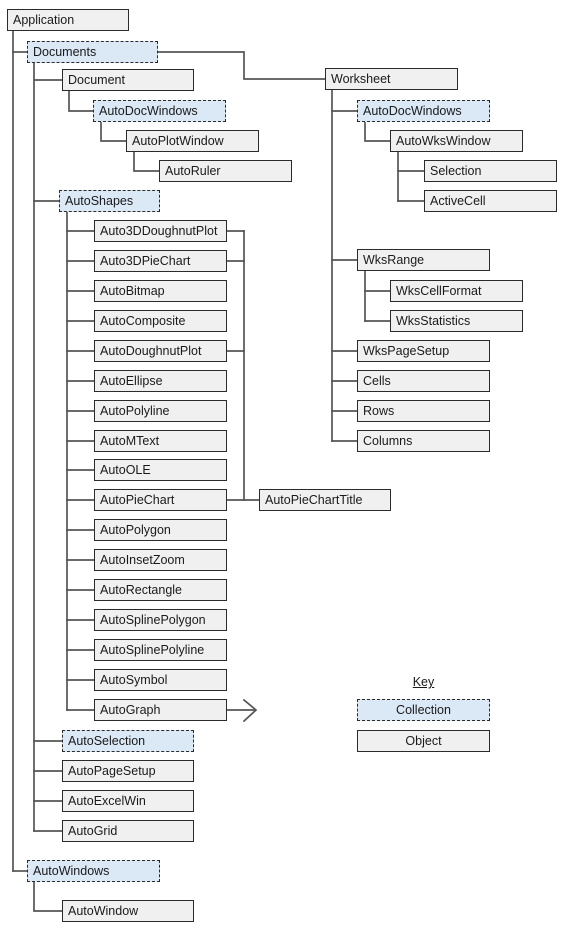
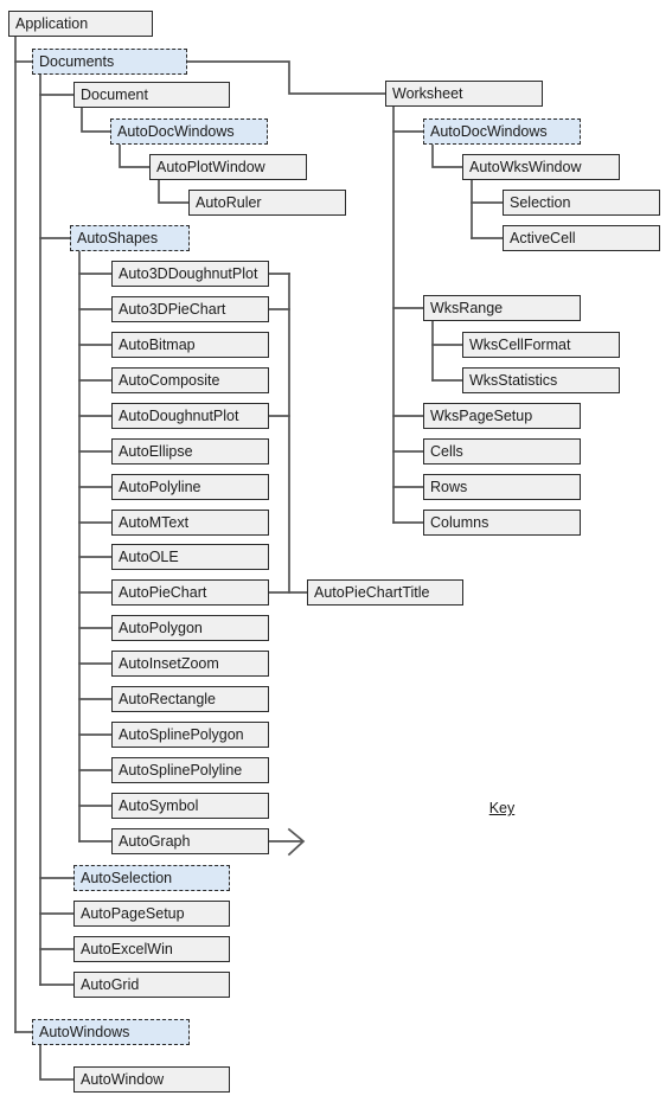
  Application
  Documents
  Document
  AutoDocWindows
  AutoPlotWindow
  AutoRuler
  AutoShapes
  Auto3DDoughnutPlot
  Auto3DPieChart
  AutoBitmap
  AutoComposite
  AutoDoughnutPlot
  AutoEllipse
  AutoPolyline
  AutoMText
  AutoOLE
  AutoPieChart
  AutoPieChartTitle
  AutoPolygon
  AutoInsetZoom
  AutoRectangle
  AutoSplinePolygon
  AutoSplinePolyline
  AutoSymbol
  AutoGraph
  AutoSelection
  AutoPageSetup
  AutoExcelWin
  AutoGrid
  AutoWindows
  AutoWindow
  Worksheet
  AutoDocWindows
  AutoWksWindow
  Selection
  ActiveCell
  WksRange
  WksCellFormat
  WksStatistics
  WksPageSetup
  Cells
  Rows
  Columns
  Key
- Collection
- Object
